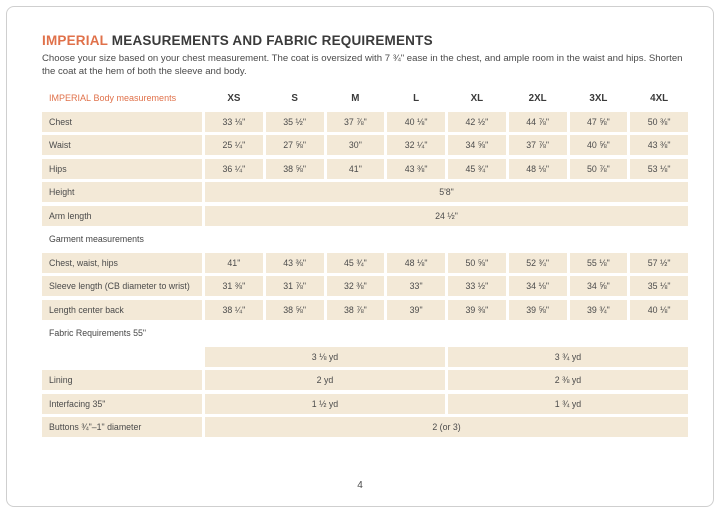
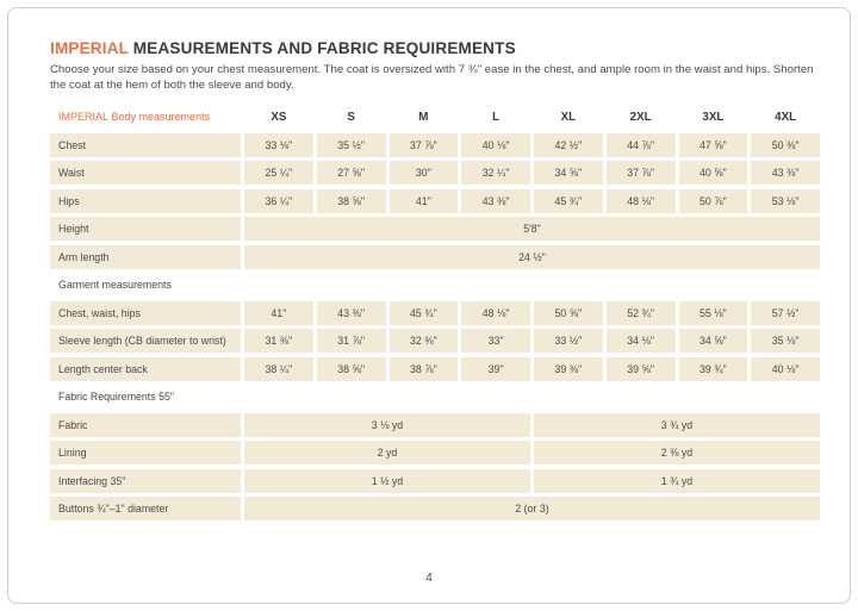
  IMPERIAL MEASUREMENTS AND FABRIC REQUIREMENTS
  Choose your size based on your chest measurement. The coat is oversized with 7 ¾" ease in the chest, and ample room in the waist and hips. Shorten the coat at the hem of both the sleeve and body.
  IMPERIAL
  Body measurements
  XS
  S
  M
  L
  XL
  2XL
  3XL
  4XL
  Chest
  33 ⅛"
  35 ½"
  37 ⅞"
  40 ⅛"
  42 ½"
  44 ⅞"
  47 ⅝"
  50 ⅜"
  Waist
  25 ¼"
  27 ⅝"
  30"
  32 ¼"
  34 ⅝"
  37 ⅞"
  40 ⅝"
  43 ⅜"
  Hips
  36 ¼"
  38 ⅝"
  41"
  43 ⅜"
  45 ¾"
  48 ⅛"
  50 ⅞"
  53 ⅛"
  Height
  5'8"
  Arm length
  24 ½"
  Garment measurements
  Chest, waist, hips
  41"
  43 ⅜"
  45 ¾"
  48 ⅛"
  50 ⅝"
  52 ¾"
  55 ⅛"
  57 ½"
  Sleeve length (CB diameter to wrist)
  31 ⅜"
  31 ⅞"
  32 ⅜"
  33"
  33 ½"
  34 ⅛"
  34 ⅝"
  35 ⅛"
  Length center back
  38 ¼"
  38 ⅝"
  38 ⅞"
  39"
  39 ⅜"
  39 ⅝"
  39 ¾"
  40 ⅛"
  Fabric Requirements 55"
+ Fabric
  3 ⅛ yd
  3 ¾ yd
  Lining
  2 yd
  2 ⅜ yd
  Interfacing 35"
  1 ½ yd
  1 ¾ yd
  Buttons ¾"–1" diameter
  2 (or 3)
  4
